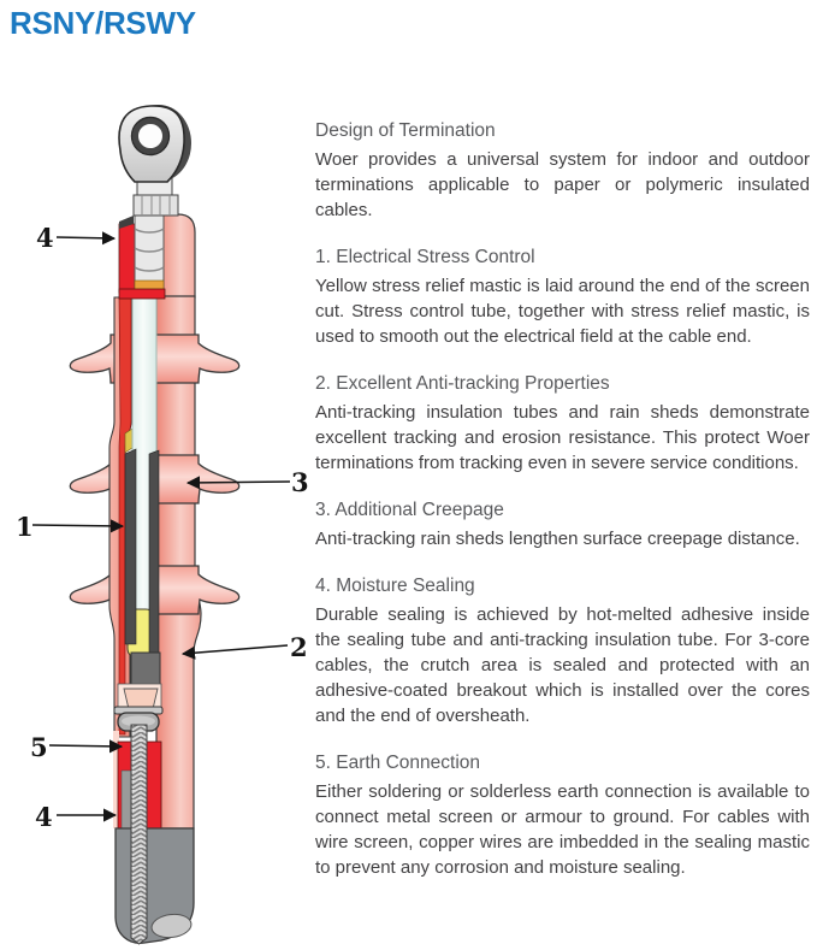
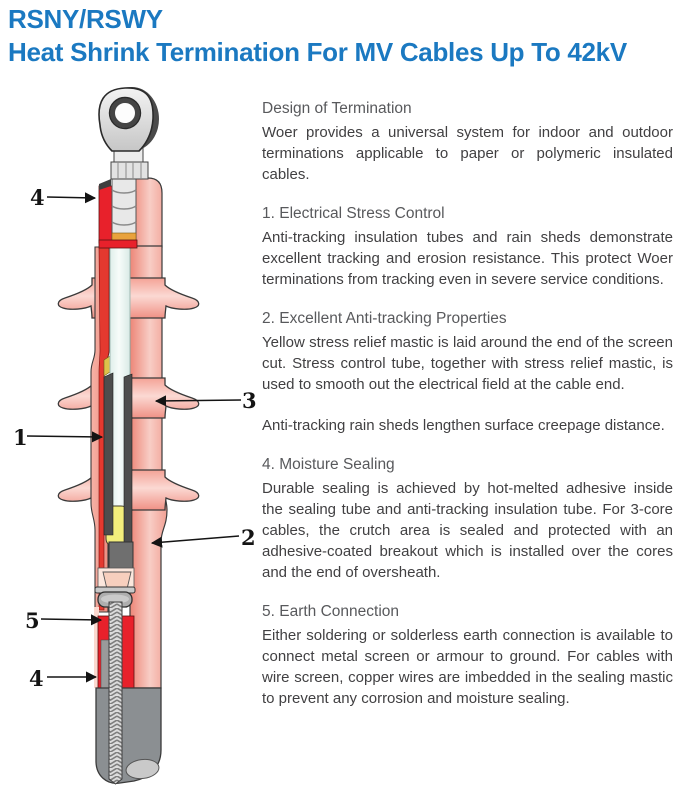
  RSNY/RSWY
+ Heat Shrink Termination For MV Cables Up To 42kV
  4
  1
  5
  4
  3
  2
  Design of Termination
  Woer provides a universal system for indoor and outdoor terminations applicable to paper or polymeric insulated cables.
  1. Electrical Stress Control
- Yellow stress relief mastic is laid around the end of the screen cut. Stress control tube, together with stress relief mastic, is used to smooth out the electrical field at the cable end.
+ Anti-tracking insulation tubes and rain sheds demonstrate excellent tracking and erosion resistance. This protect Woer terminations from tracking even in severe service conditions.
  2. Excellent Anti-tracking Properties
- Anti-tracking insulation tubes and rain sheds demonstrate excellent tracking and erosion resistance. This protect Woer terminations from tracking even in severe service conditions.
+ Yellow stress relief mastic is laid around the end of the screen cut. Stress control tube, together with stress relief mastic, is used to smooth out the electrical field at the cable end.
- 3. Additional Creepage
  Anti-tracking rain sheds lengthen surface creepage distance.
  4. Moisture Sealing
  Durable sealing is achieved by hot-melted adhesive inside the sealing tube and anti-tracking insulation tube. For 3-core cables, the crutch area is sealed and protected with an adhesive-coated breakout which is installed over the cores and the end of oversheath.
  5. Earth Connection
  Either soldering or solderless earth connection is available to connect metal screen or armour to ground. For cables with wire screen, copper wires are imbedded in the sealing mastic to prevent any corrosion and moisture sealing.
